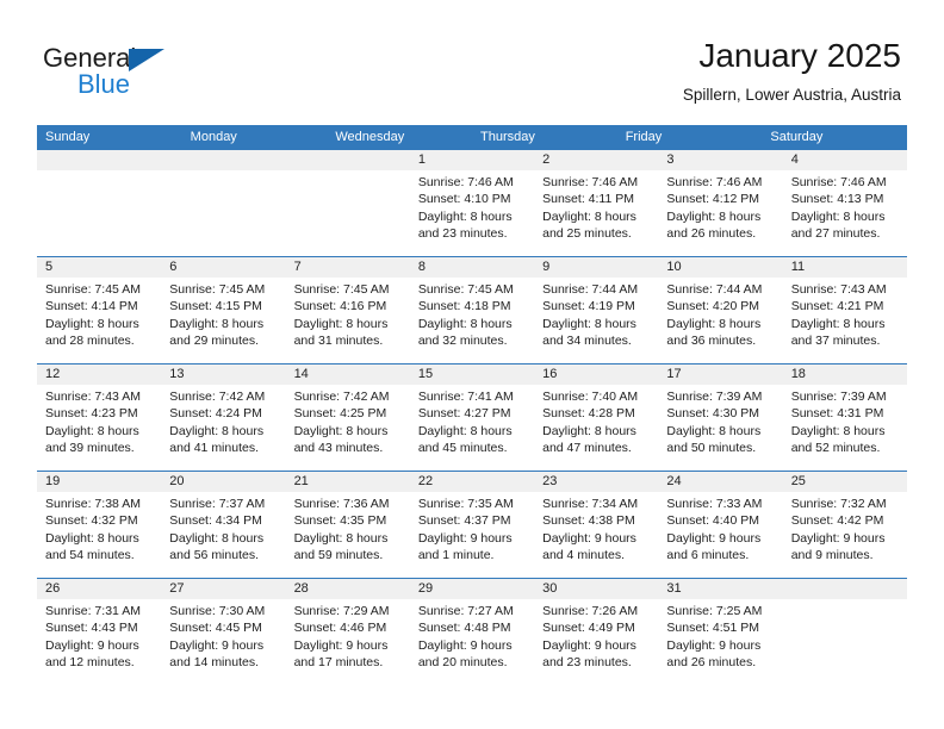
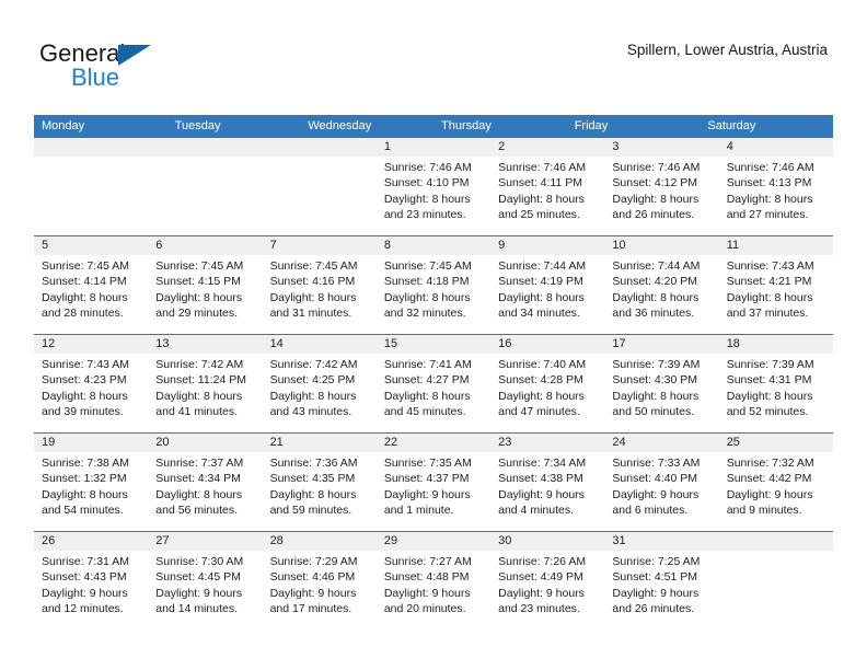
  General
  Blue
- January 2025
  Spillern, Lower Austria, Austria
- Sunday
  Monday
+ Tuesday
  Wednesday
  Thursday
  Friday
  Saturday
  1
  Sunrise: 7:46 AM
  Sunset: 4:10 PM
  Daylight: 8 hours
  and 23 minutes.
  2
  Sunrise: 7:46 AM
  Sunset: 4:11 PM
  Daylight: 8 hours
  and 25 minutes.
  3
  Sunrise: 7:46 AM
  Sunset: 4:12 PM
  Daylight: 8 hours
  and 26 minutes.
  4
  Sunrise: 7:46 AM
  Sunset: 4:13 PM
  Daylight: 8 hours
  and 27 minutes.
  5
  Sunrise: 7:45 AM
  Sunset: 4:14 PM
  Daylight: 8 hours
  and 28 minutes.
  6
  Sunrise: 7:45 AM
  Sunset: 4:15 PM
  Daylight: 8 hours
  and 29 minutes.
  7
  Sunrise: 7:45 AM
  Sunset: 4:16 PM
  Daylight: 8 hours
  and 31 minutes.
  8
  Sunrise: 7:45 AM
  Sunset: 4:18 PM
  Daylight: 8 hours
  and 32 minutes.
  9
  Sunrise: 7:44 AM
  Sunset: 4:19 PM
  Daylight: 8 hours
  and 34 minutes.
  10
  Sunrise: 7:44 AM
  Sunset: 4:20 PM
  Daylight: 8 hours
  and 36 minutes.
  11
  Sunrise: 7:43 AM
  Sunset: 4:21 PM
  Daylight: 8 hours
  and 37 minutes.
  12
  Sunrise: 7:43 AM
  Sunset: 4:23 PM
  Daylight: 8 hours
  and 39 minutes.
  13
  Sunrise: 7:42 AM
- Sunset: 4:24 PM
+ Sunset: 11:24 PM
  Daylight: 8 hours
  and 41 minutes.
  14
  Sunrise: 7:42 AM
  Sunset: 4:25 PM
  Daylight: 8 hours
  and 43 minutes.
  15
  Sunrise: 7:41 AM
  Sunset: 4:27 PM
  Daylight: 8 hours
  and 45 minutes.
  16
  Sunrise: 7:40 AM
  Sunset: 4:28 PM
  Daylight: 8 hours
  and 47 minutes.
  17
  Sunrise: 7:39 AM
  Sunset: 4:30 PM
  Daylight: 8 hours
  and 50 minutes.
  18
  Sunrise: 7:39 AM
  Sunset: 4:31 PM
  Daylight: 8 hours
  and 52 minutes.
  19
  Sunrise: 7:38 AM
- Sunset: 4:32 PM
+ Sunset: 1:32 PM
  Daylight: 8 hours
  and 54 minutes.
  20
  Sunrise: 7:37 AM
  Sunset: 4:34 PM
  Daylight: 8 hours
  and 56 minutes.
  21
  Sunrise: 7:36 AM
  Sunset: 4:35 PM
  Daylight: 8 hours
  and 59 minutes.
  22
  Sunrise: 7:35 AM
  Sunset: 4:37 PM
  Daylight: 9 hours
  and 1 minute.
  23
  Sunrise: 7:34 AM
  Sunset: 4:38 PM
  Daylight: 9 hours
  and 4 minutes.
  24
  Sunrise: 7:33 AM
  Sunset: 4:40 PM
  Daylight: 9 hours
  and 6 minutes.
  25
  Sunrise: 7:32 AM
  Sunset: 4:42 PM
  Daylight: 9 hours
  and 9 minutes.
  26
  Sunrise: 7:31 AM
  Sunset: 4:43 PM
  Daylight: 9 hours
  and 12 minutes.
  27
  Sunrise: 7:30 AM
  Sunset: 4:45 PM
  Daylight: 9 hours
  and 14 minutes.
  28
  Sunrise: 7:29 AM
  Sunset: 4:46 PM
  Daylight: 9 hours
  and 17 minutes.
  29
  Sunrise: 7:27 AM
  Sunset: 4:48 PM
  Daylight: 9 hours
  and 20 minutes.
  30
  Sunrise: 7:26 AM
  Sunset: 4:49 PM
  Daylight: 9 hours
  and 23 minutes.
  31
  Sunrise: 7:25 AM
  Sunset: 4:51 PM
  Daylight: 9 hours
  and 26 minutes.
